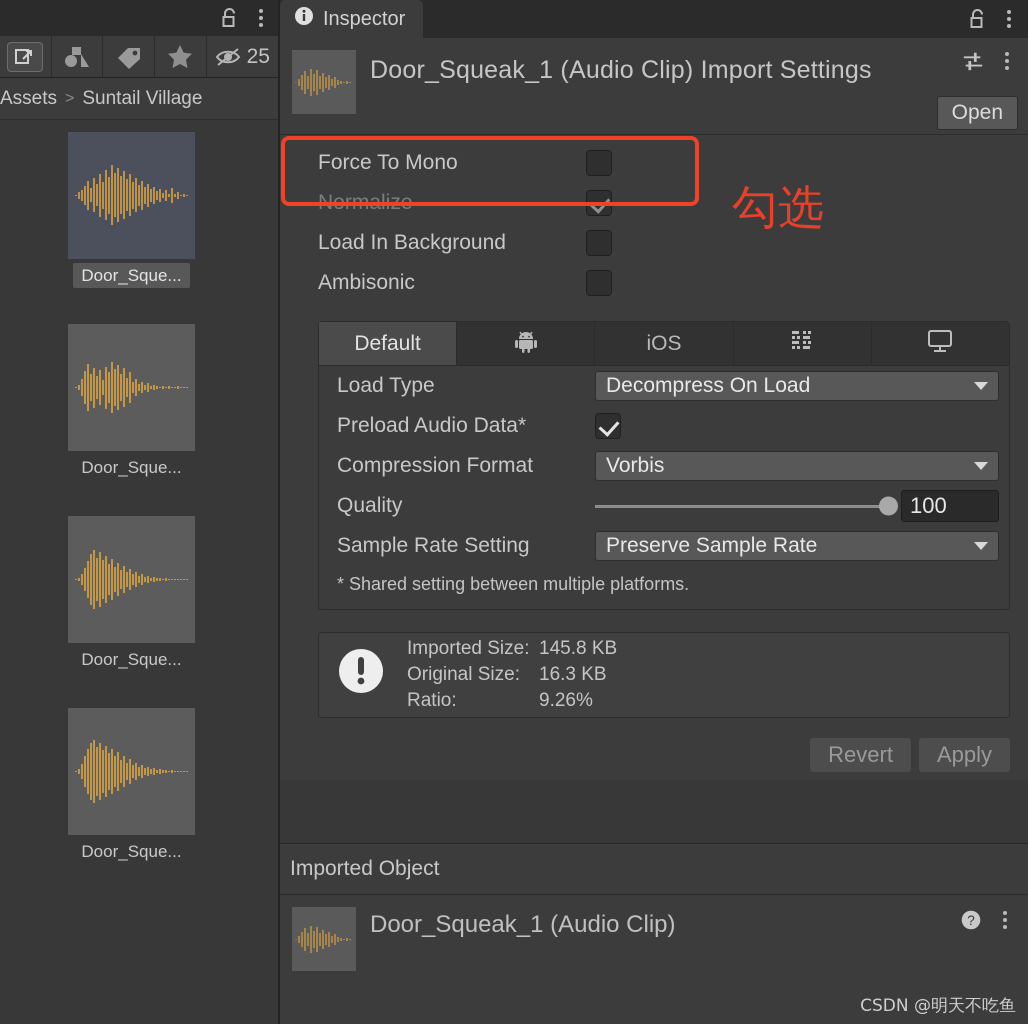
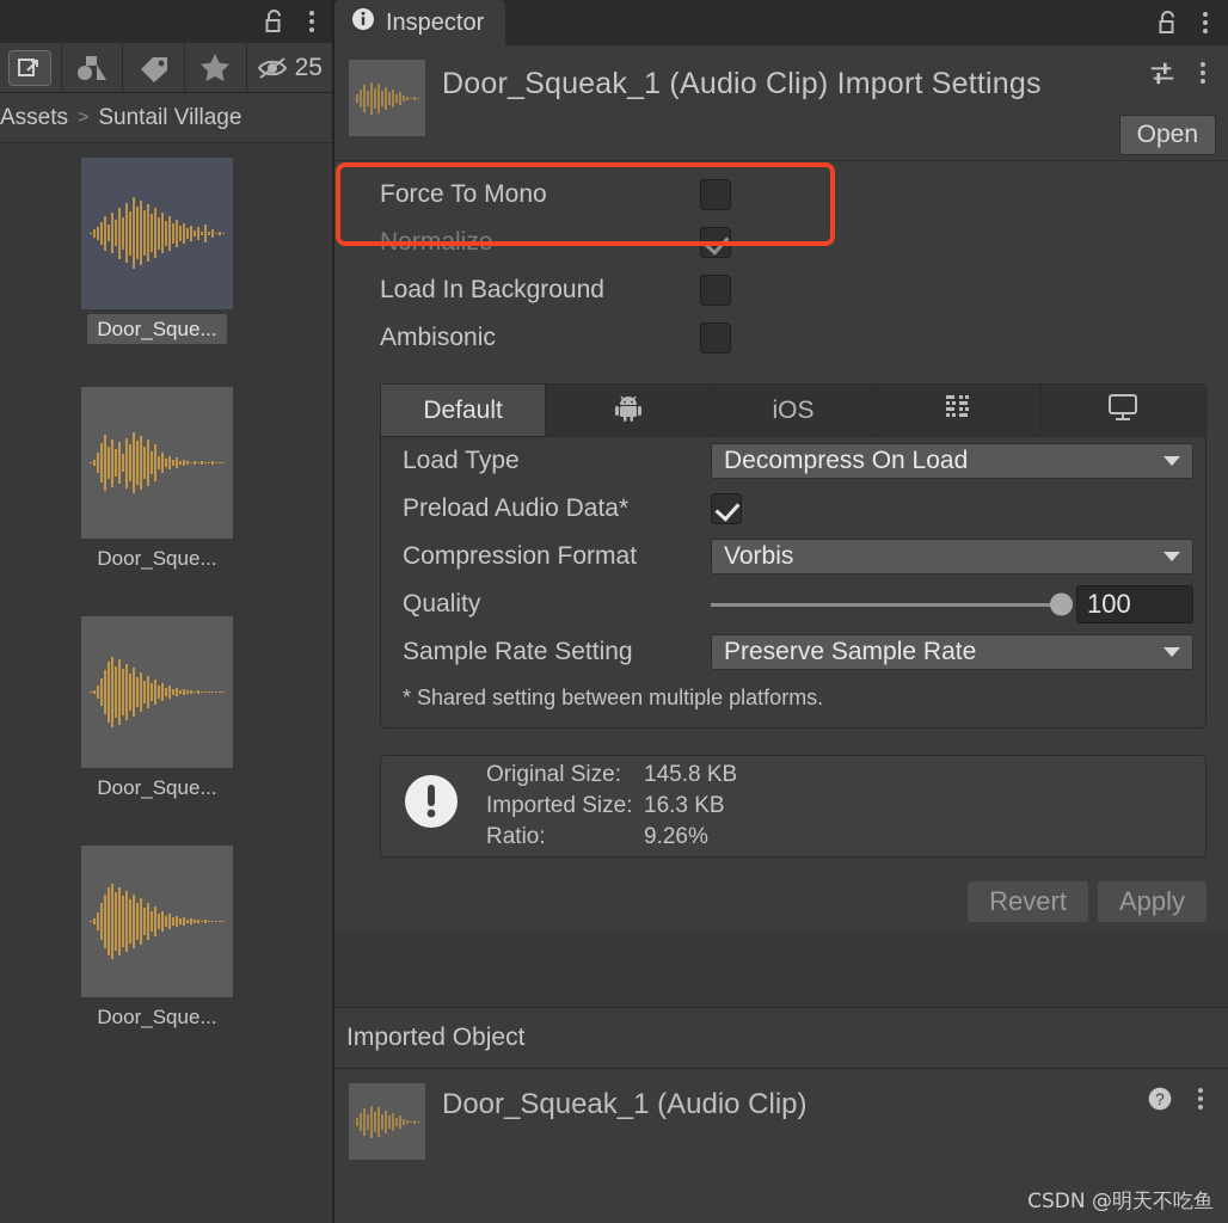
  25
  Assets
  >
  Suntail Village
  Door_Sque...
  Door_Sque...
  Door_Sque...
  Door_Sque...
  Inspector
  Door_Squeak_1 (Audio Clip) Import Settings
  Open
  Force To Mono
  Normalize
  Load In Background
  Ambisonic
- 勾选
  Default
  iOS
  Load Type
  Decompress On Load
  Preload Audio Data*
  Compression Format
  Vorbis
  Quality
  100
  Sample Rate Setting
  Preserve Sample Rate
  * Shared setting between multiple platforms.
- Imported Size:
+ Original Size:
  145.8 KB
- Original Size:
+ Imported Size:
  16.3 KB
  Ratio:
  9.26%
  Revert
  Apply
  Imported Object
  Door_Squeak_1 (Audio Clip)
  ?
  CSDN @明天不吃鱼
